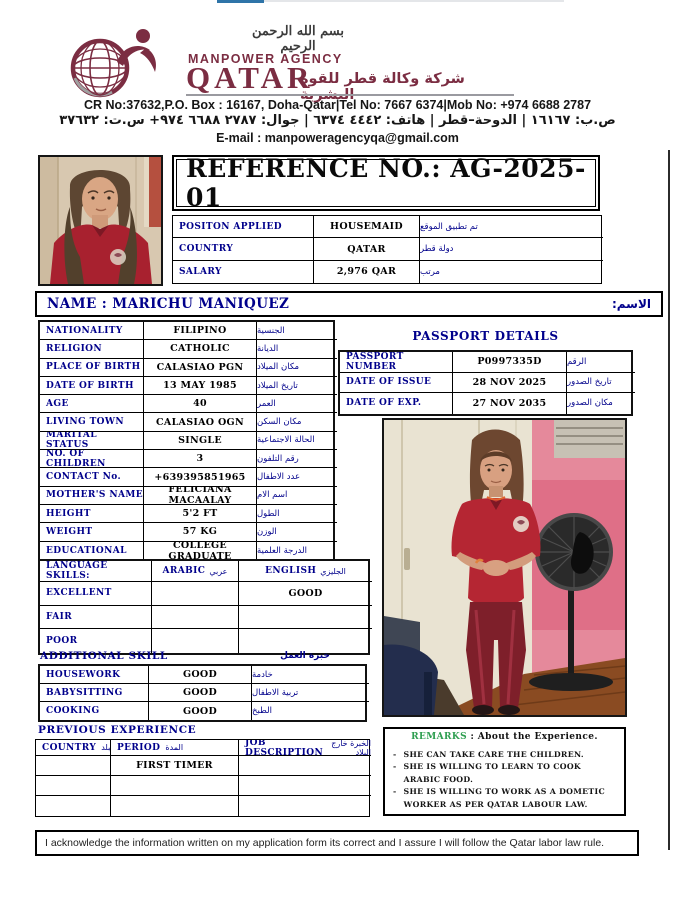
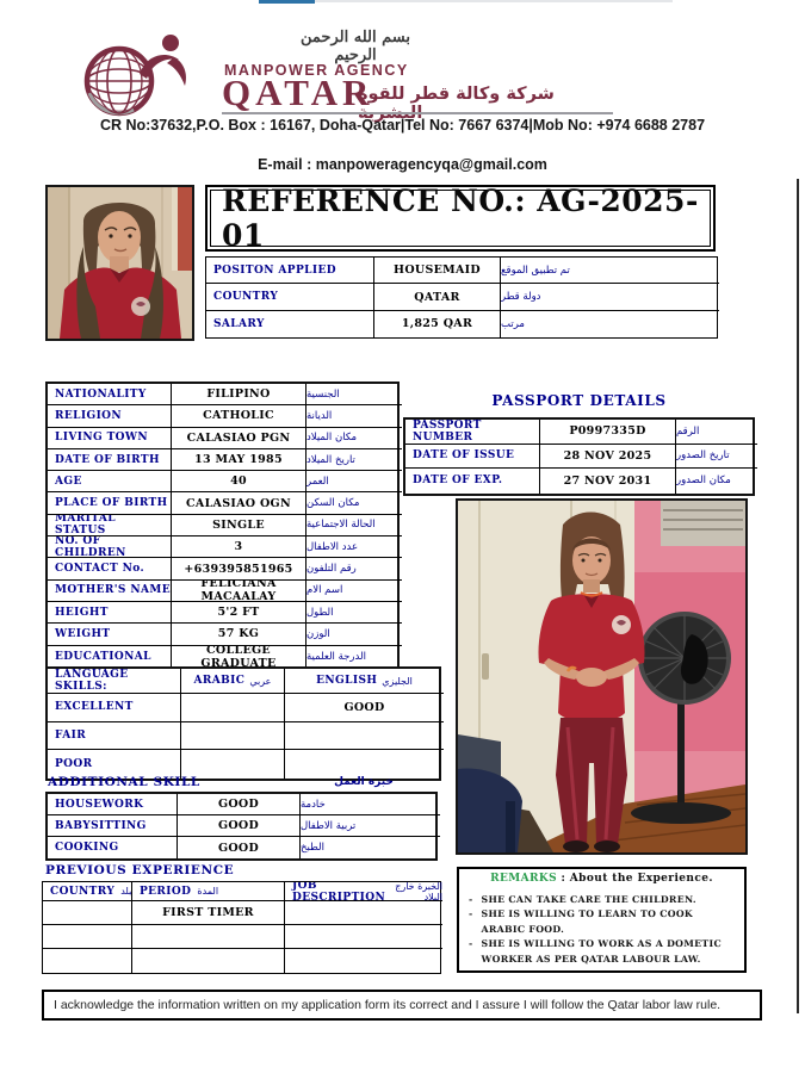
  بسم الله الرحمن الرحيم
  MANPOWER AGENCY
  QATAR
  شركة وكالة قطر للقوة
  CR No:37632,P.O. Box : 16167, Doha-Qatar|Tel No: 7667 6374|Mob No: +974 6688 2787
- ص.ب: ١٦١٦٧ | الدوحة–قطر | هاتف: ٤٤٤٢ ٦٣٧٤ | جوال: ٢٧٨٧ ٦٦٨٨ ٩٧٤+ س.ت: ٣٧٦٣٢
  E-mail : manpoweragencyqa@gmail.com
  REFERENCE NO.: AG-2025-01
  POSITON APPLIED
  HOUSEMAID
  تم تطبيق الموقع
  COUNTRY
  QATAR
  دولة قطر
  SALARY
- 2,976 QAR
+ 1,825 QAR
  مرتب
- NAME : MARICHU MANIQUEZ
- الاسم:
  NATIONALITY
  FILIPINO
  الجنسية
  RELIGION
  CATHOLIC
  الديانة
- PLACE OF BIRTH
+ LIVING TOWN
  CALASIAO PGN
  مكان الميلاد
  DATE OF BIRTH
  13 MAY 1985
  تاريخ الميلاد
  AGE
  40
  العمر
- LIVING TOWN
+ PLACE OF BIRTH
  CALASIAO OGN
  مكان السكن
  MARITAL STATUS
  SINGLE
  الحالة الاجتماعية
  NO. OF CHILDREN
  3
- رقم التلفون
+ عدد الاطفال
  CONTACT No.
  +639395851965
- عدد الاطفال
+ رقم التلفون
  MOTHER'S NAME
  FELICIANA MACAALAY
  اسم الام
  HEIGHT
  5'2 FT
  الطول
  WEIGHT
  57 KG
  الوزن
  EDUCATIONAL
  COLLEGE GRADUATE
  الدرجة العلمية
  PASSPORT DETAILS
  PASSPORT NUMBER
  P0997335D
  الرقم
  DATE OF ISSUE
  28 NOV 2025
  تاريخ الصدور
  DATE OF EXP.
- 27 NOV 2035
+ 27 NOV 2031
  مكان الصدور
  LANGUAGE SKILLS:
  ARABIC
  عربي
  ENGLISH
  الجليزي
  EXCELLENT
  GOOD
  FAIR
  POOR
  ADDITIONAL SKILL
  خبرة العمل
  HOUSEWORK
  GOOD
  خادمة
  BABYSITTING
  GOOD
  تربية الاطفال
  COOKING
  GOOD
  الطبخ
  PREVIOUS EXPERIENCE
  COUNTRY
  PERIOD
  المدة
  JOB DESCRIPTION
  الخبرة خارج البلاد
  FIRST TIMER
  REMARKS : About the Experience.
  -
  SHE CAN TAKE CARE THE CHILDREN.
  -
  SHE IS WILLING TO LEARN TO COOK ARABIC FOOD.
  -
  SHE IS WILLING TO WORK AS A DOMETIC WORKER AS PER QATAR LABOUR LAW.
  I acknowledge the information written on my application form its correct and I assure I will follow the Qatar labor law rule.
